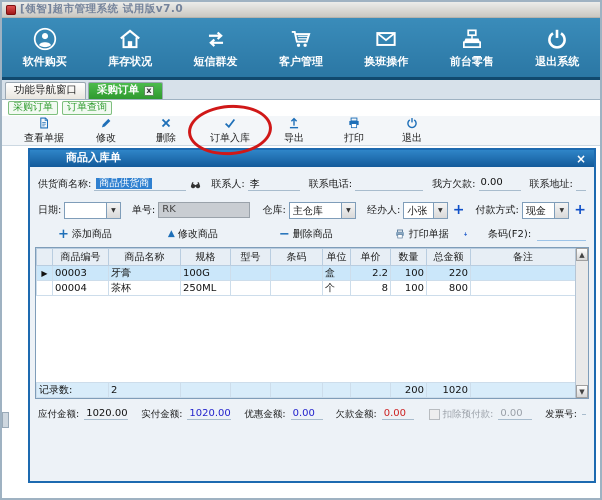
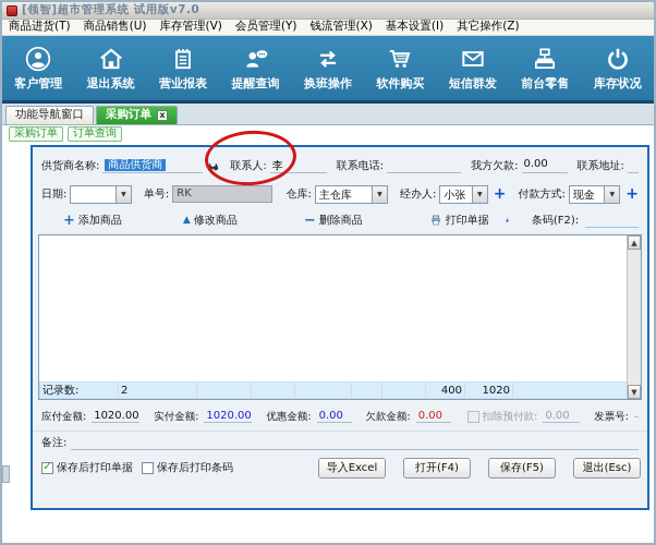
  [领智]超市管理系统 试用版v7.0
+ 商品进货(T)
+ 商品销售(U)
+ 库存管理(V)
+ 会员管理(Y)
+ 钱流管理(X)
+ 基本设置(I)
+ 其它操作(Z)
- 软件购买
+ 客户管理
- 库存状况
+ 退出系统
+ 营业报表
+ 提醒查询
- 短信群发
+ 换班操作
- 客户管理
+ 软件购买
- 换班操作
+ 短信群发
  前台零售
- 退出系统
+ 库存状况
  功能导航窗口
  采购订单
  x
  采购订单
  订单查询
- 查看单据
- 修改
- 删除
- 订单入库
- 导出
- 打印
- 退出
- 商品入库单
- ×
  供货商名称:
  商品供货商
  联系人:
  李
  联系电话:
  我方欠款:
  0.00
  联系地址:
  日期:
  单号:
  RK
  仓库:
  主仓库
  经办人:
  小张
  +
  付款方式:
  现金
  +
  +
  添加商品
  ▲
  修改商品
  −
  删除商品
  打印单据
  条码(F2):
- 	商品编号	商品名称	规格	型号	条码	单位	单价	数量	总金额	备注
- ▶	00003	牙膏	100G			盒	2.2	100	220
- 	00004	茶杯	250ML			个	8	100	800
- 记录数:	2						200	1020
+ 记录数:	2						400	1020
  ▲
  ▼
  应付金额:
  1020.00
  实付金额:
  1020.00
  优惠金额:
  0.00
  欠款金额:
  0.00
  扣除预付款:
  0.00
  发票号:
+ 备注:
+ 保存后打印单据
+ 保存后打印条码
+ 导入Excel
+ 打开(F4)
+ 保存(F5)
+ 退出(Esc)
